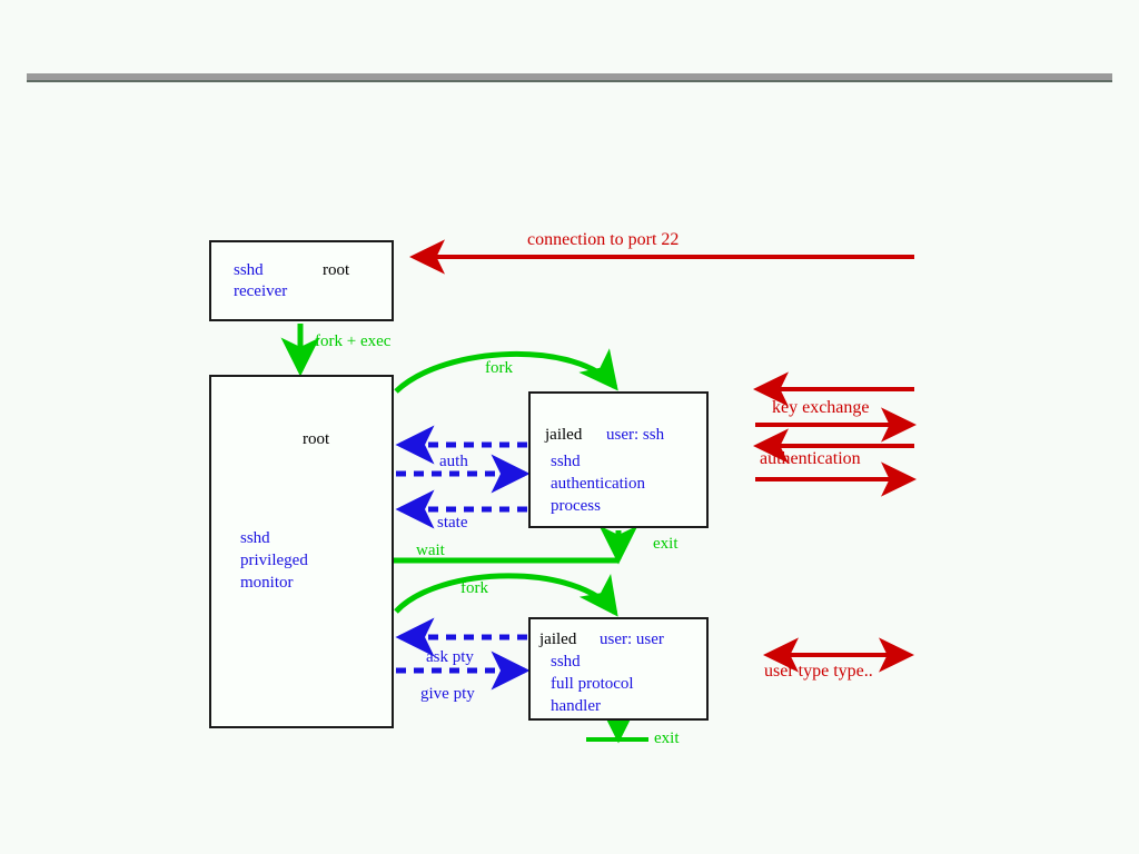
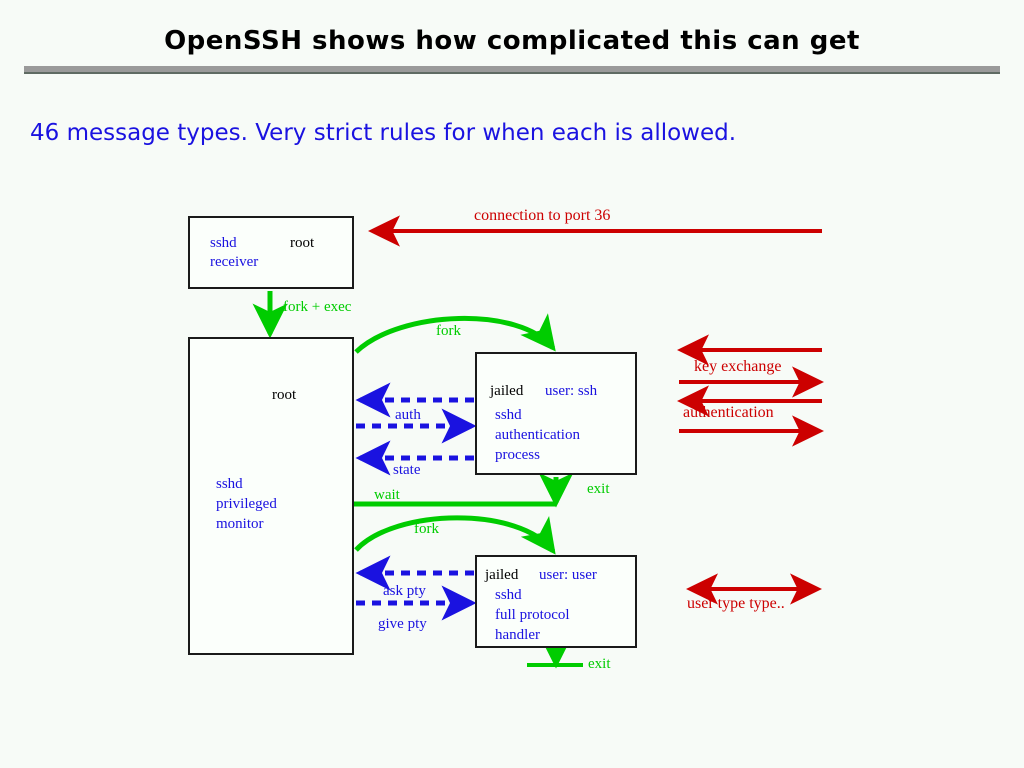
+ OpenSSH shows how complicated this can get
+ 46 message types. Very strict rules for when each is allowed.
  sshd
  root
  receiver
  root
  sshd
  privileged
  monitor
  jailed
  user: ssh
  sshd
  authentication
  process
  jailed
  user: user
  sshd
  full protocol
  handler
- connection to port 22
+ connection to port 36
  fork + exec
  fork
  fork
  auth
  state
  wait
  exit
  exit
  ask pty
  give pty
  key exchange
  authentication
  user type type..
